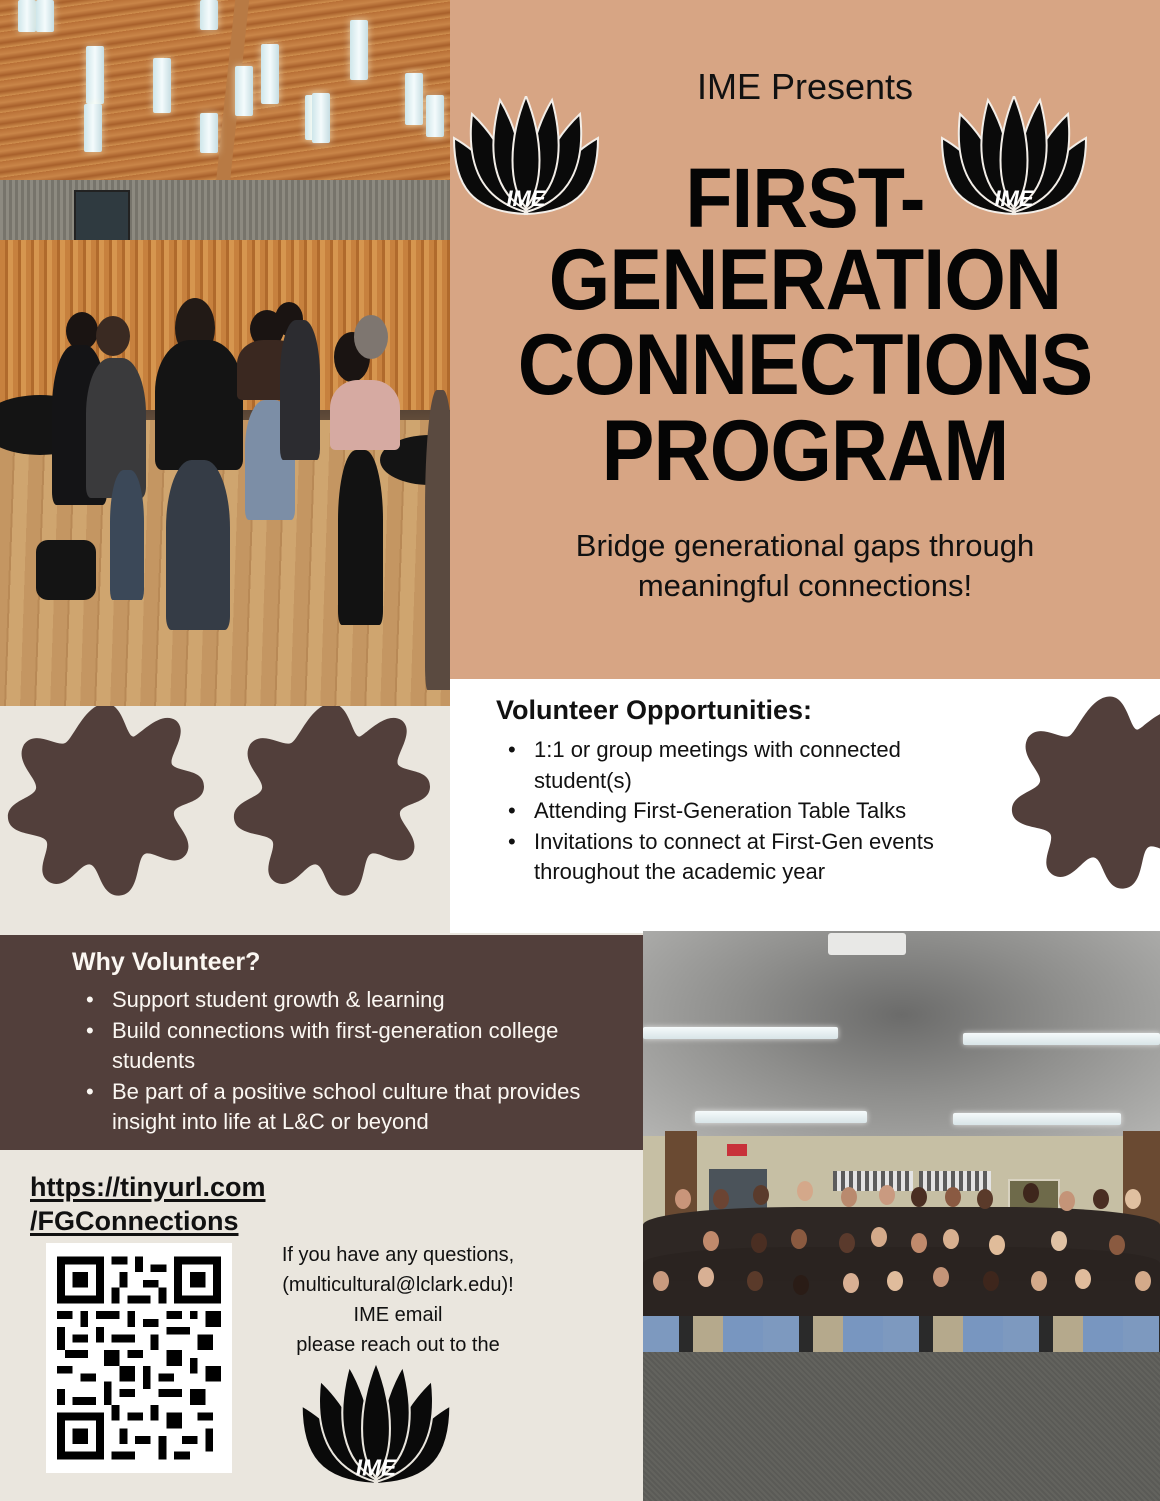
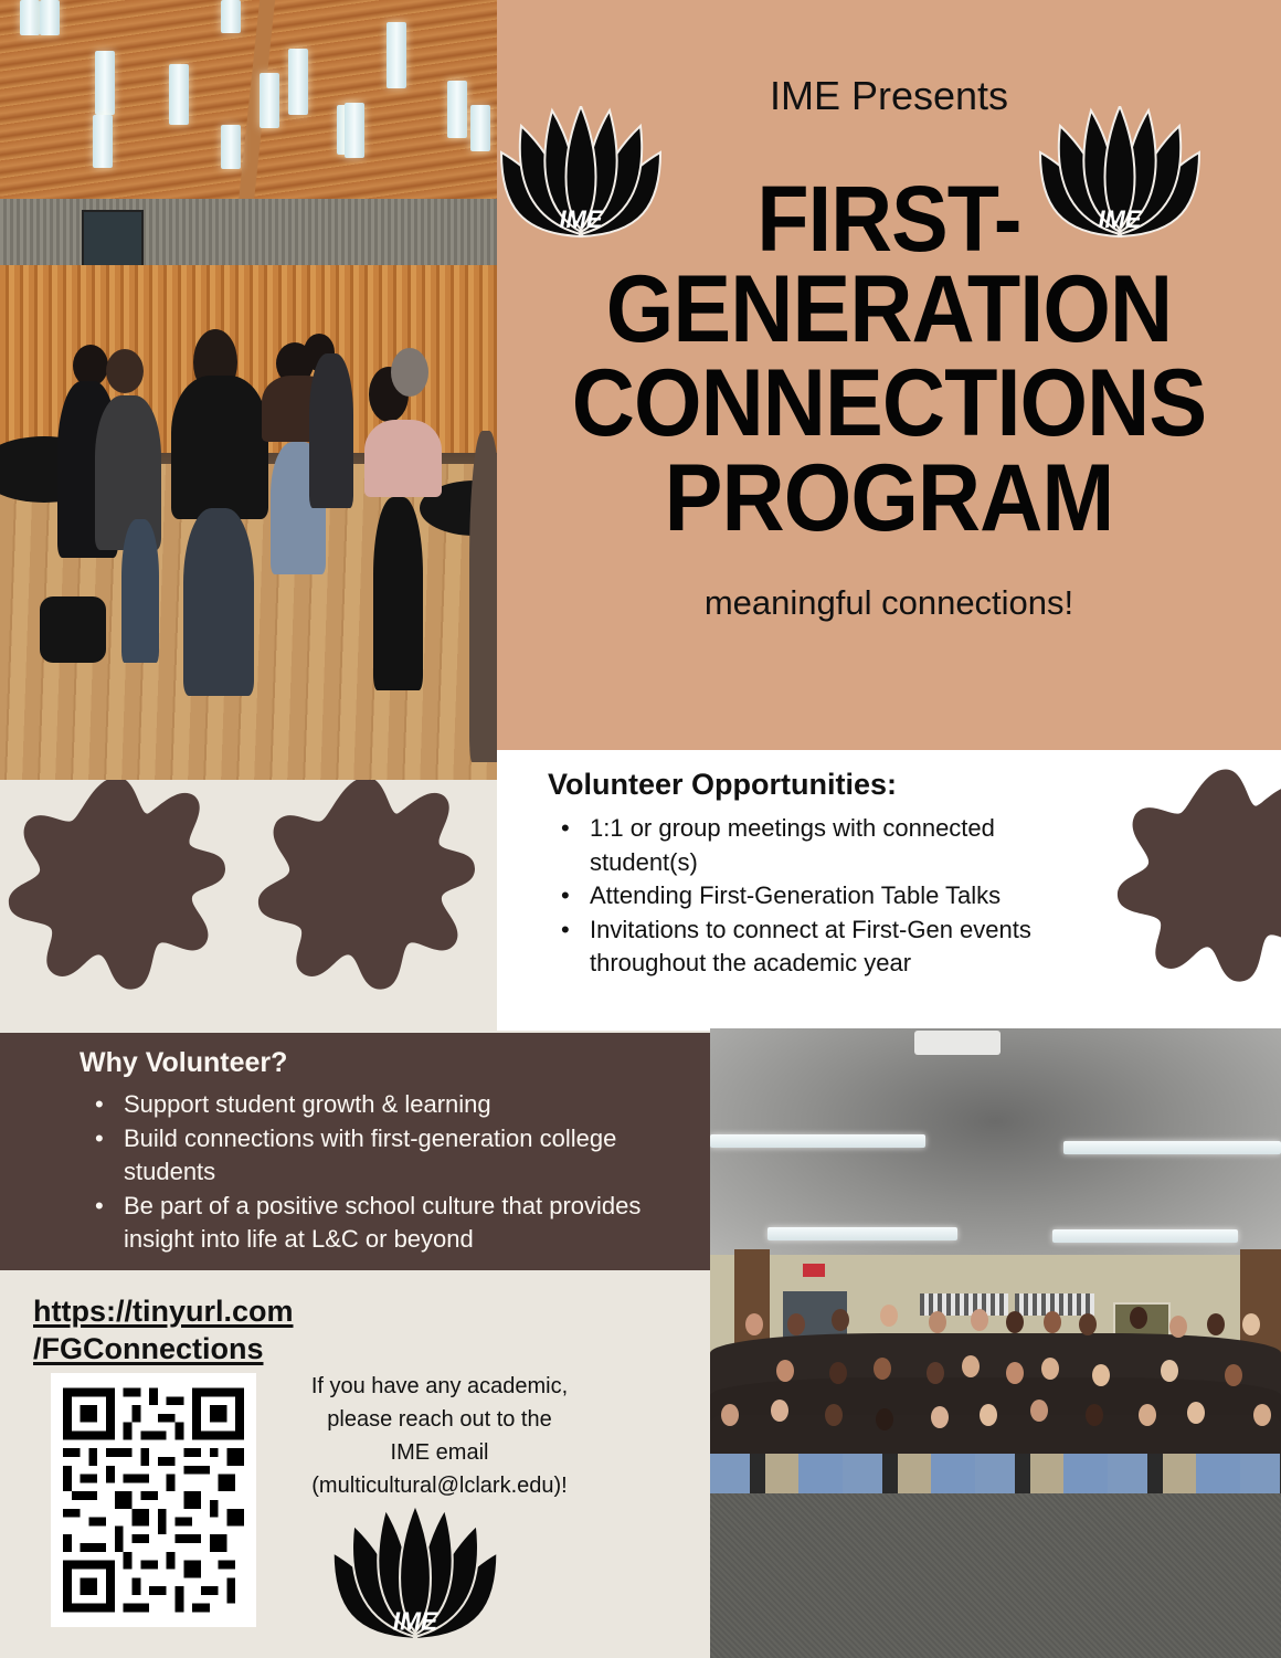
  IME Presents
  IME
  IME
  FIRST-
  GENERATION
  CONNECTIONS
  PROGRAM
- Bridge generational gaps through
  meaningful connections!
  Volunteer Opportunities:
  1:1 or group meetings with connected student(s)
  Attending First-Generation Table Talks
  Invitations to connect at First-Gen events throughout the academic year
  Why Volunteer?
  Support student growth & learning
  Build connections with first-generation college students
  Be part of a positive school culture that provides insight into life at L&C or beyond
  https://tinyurl.com
  /FGConnections
- If you have any questions,
+ If you have any academic,
- (multicultural@lclark.edu)!
+ please reach out to the
  IME email
- please reach out to the
+ (multicultural@lclark.edu)!
  IME
